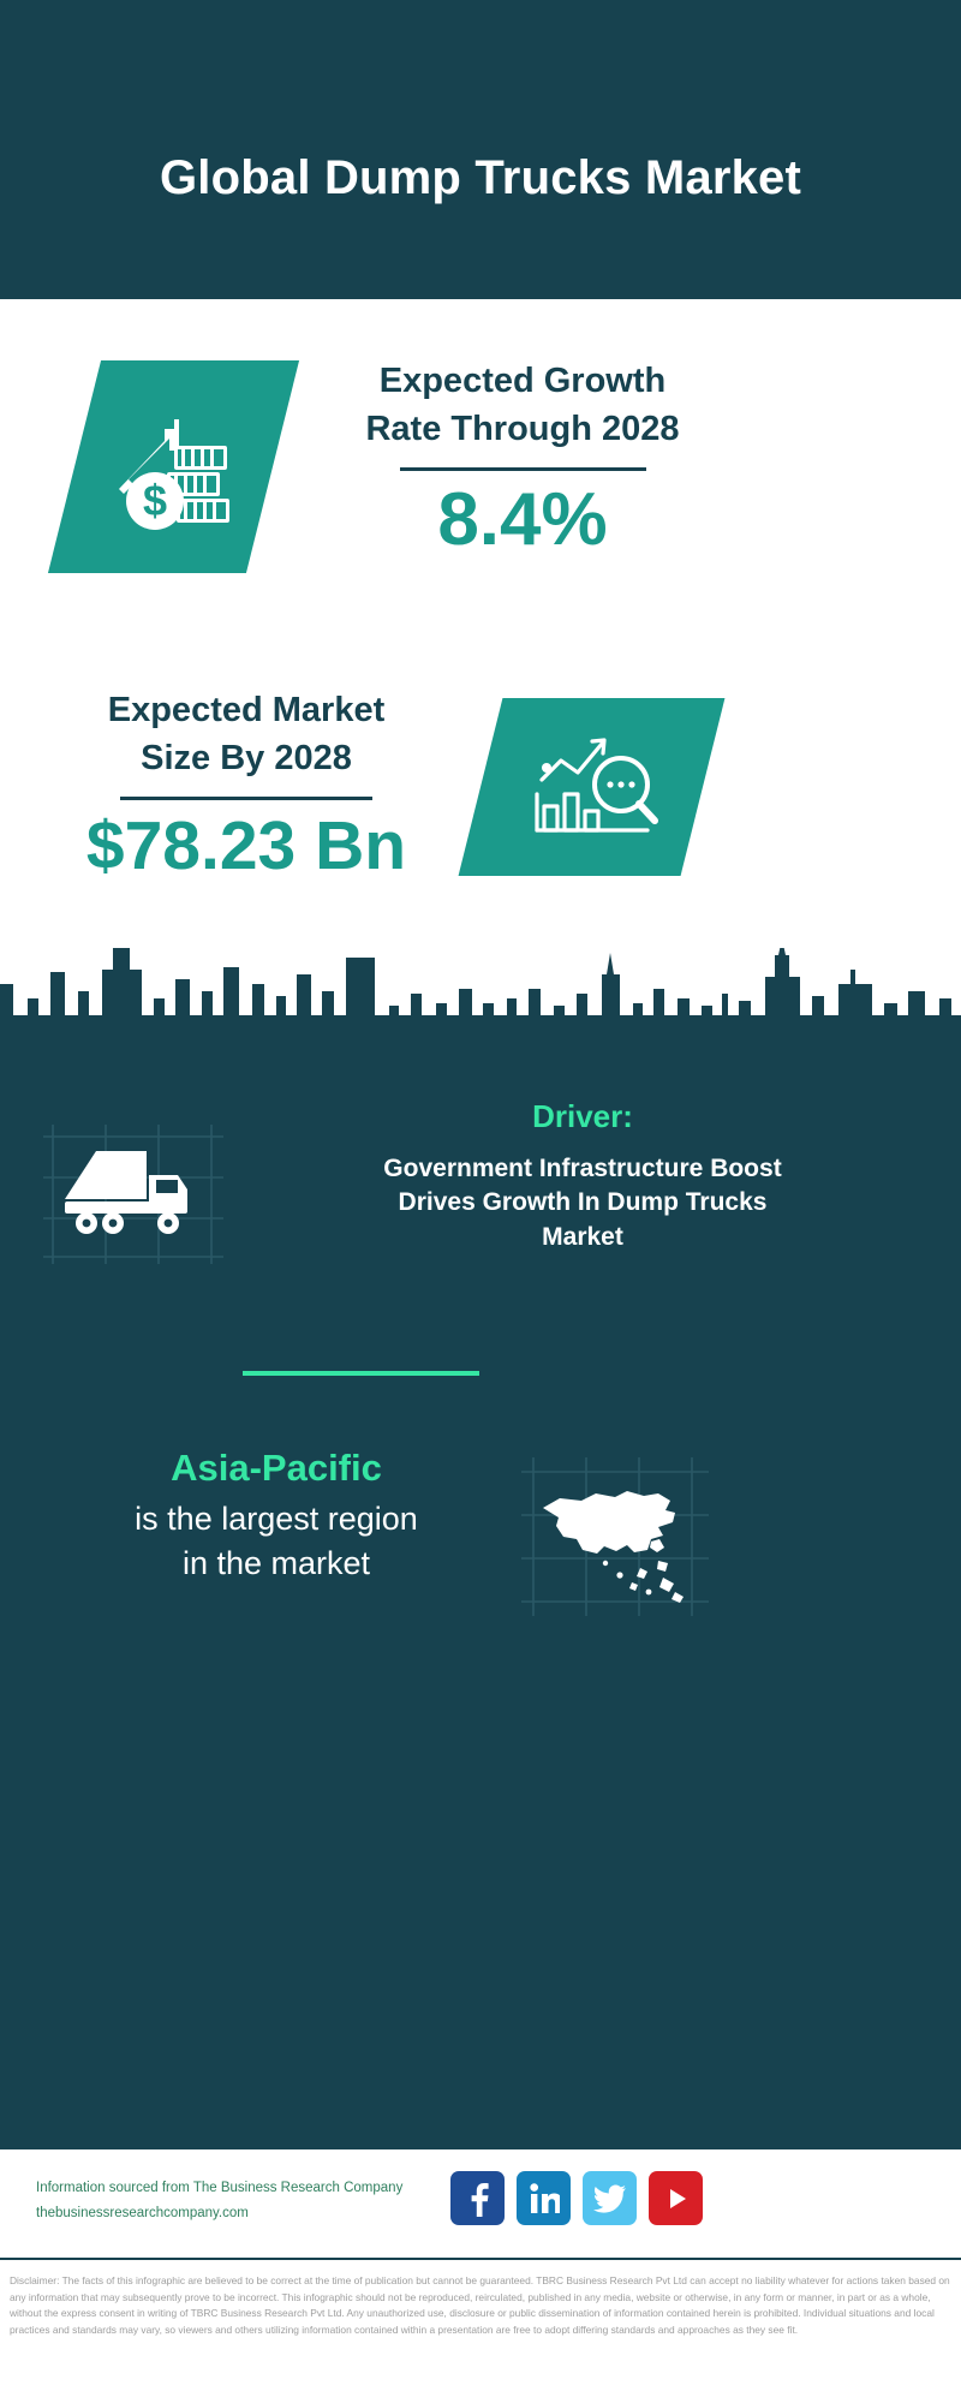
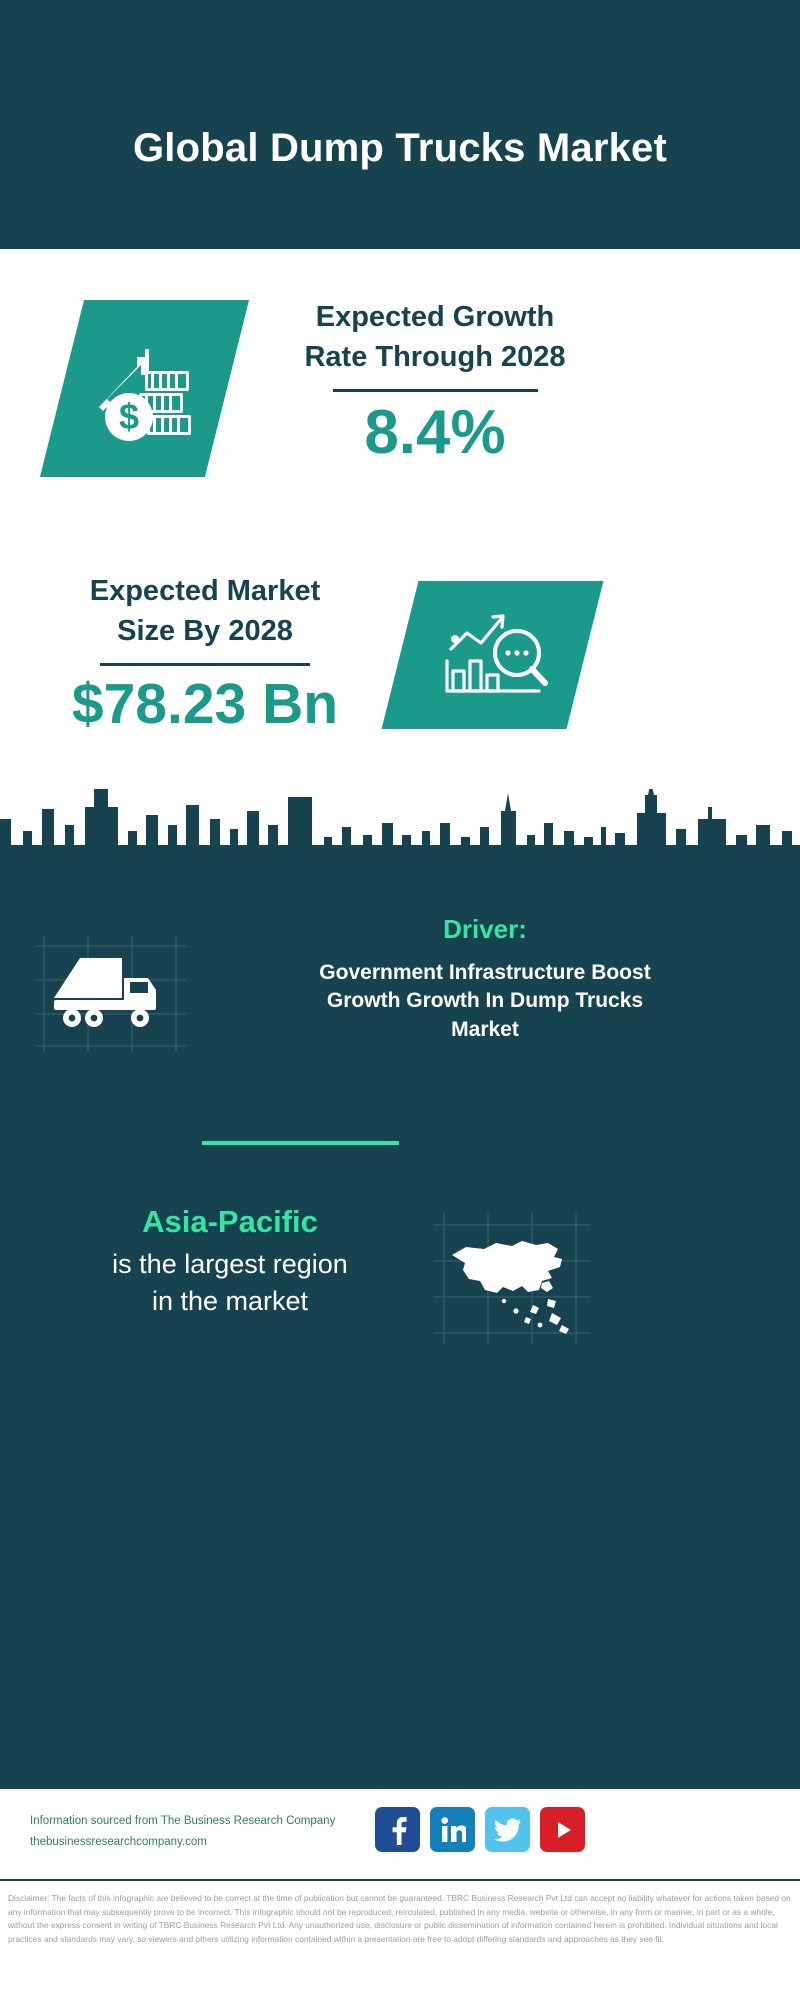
  Global Dump Trucks Market
  Expected Growth
  Rate Through 2028
  8.4%
  Expected Market
  Size By 2028
  $78.23 Bn
  Driver:
  Government Infrastructure Boost
- Drives Growth In Dump Trucks
+ Growth Growth In Dump Trucks
  Market
  Asia-Pacific
  is the largest region
  in the market
  Information sourced from The Business Research Company
  thebusinessresearchcompany.com
  Disclaimer: The facts of this infographic are believed to be correct at the time of publication but cannot be guaranteed. TBRC Business Research Pvt Ltd can accept no liability whatever for actions taken based on any information that may subsequently prove to be incorrect. This infographic should not be reproduced, reirculated, published in any media, website or otherwise, in any form or manner, in part or as a whole, without the express consent in writing of TBRC Business Research Pvt Ltd. Any unauthorized use, disclosure or public dissemination of information contained herein is prohibited. Individual situations and local practices and standards may vary, so viewers and others utilizing information contained within a presentation are free to adopt differing standards and approaches as they see fit.
